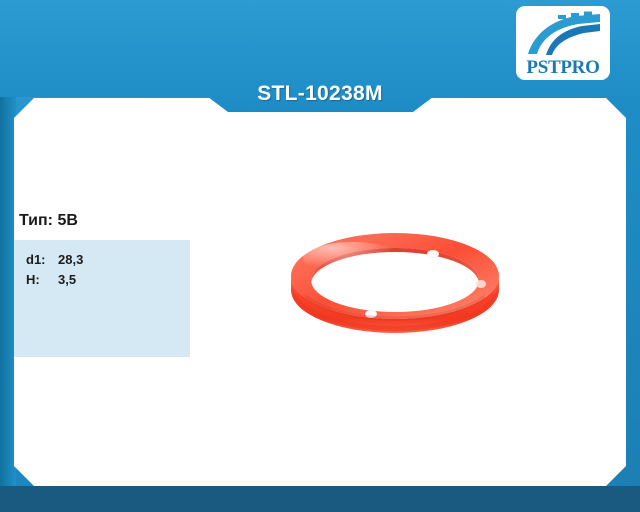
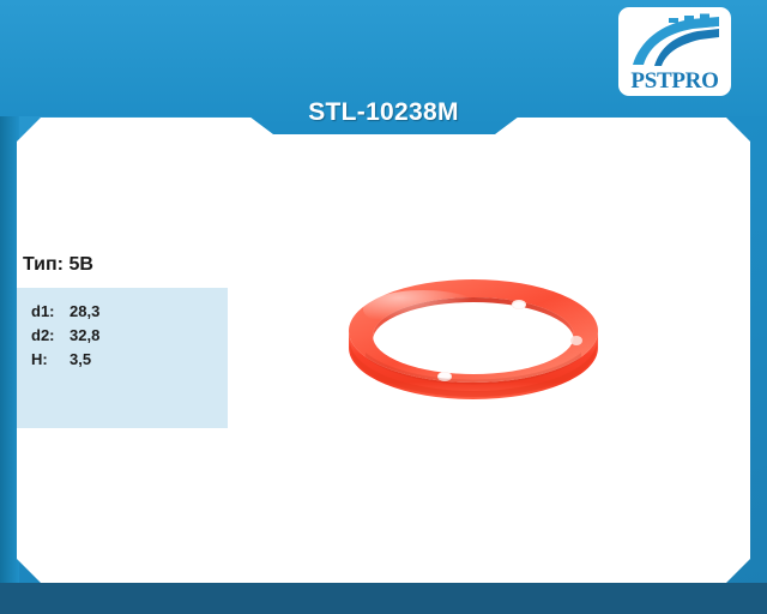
  STL-10238M
  PSTPRO
  Тип: 5В
  d1:
  28,3
+ d2:
+ 32,8
  H:
  3,5
